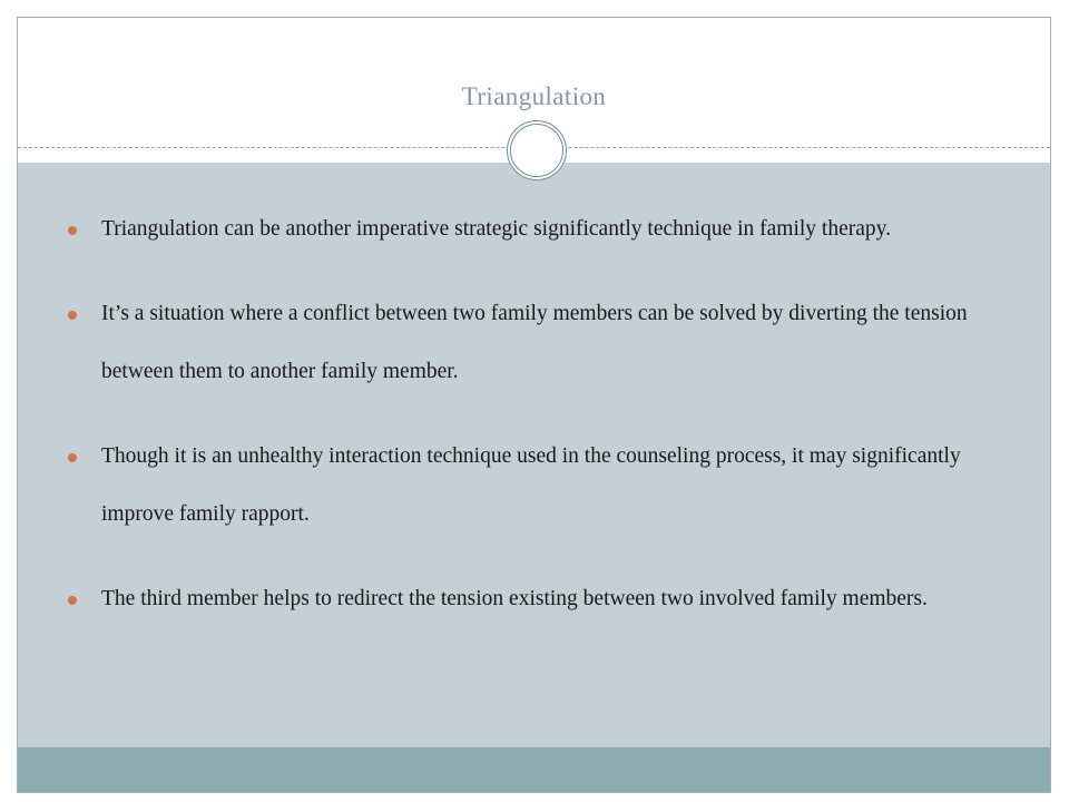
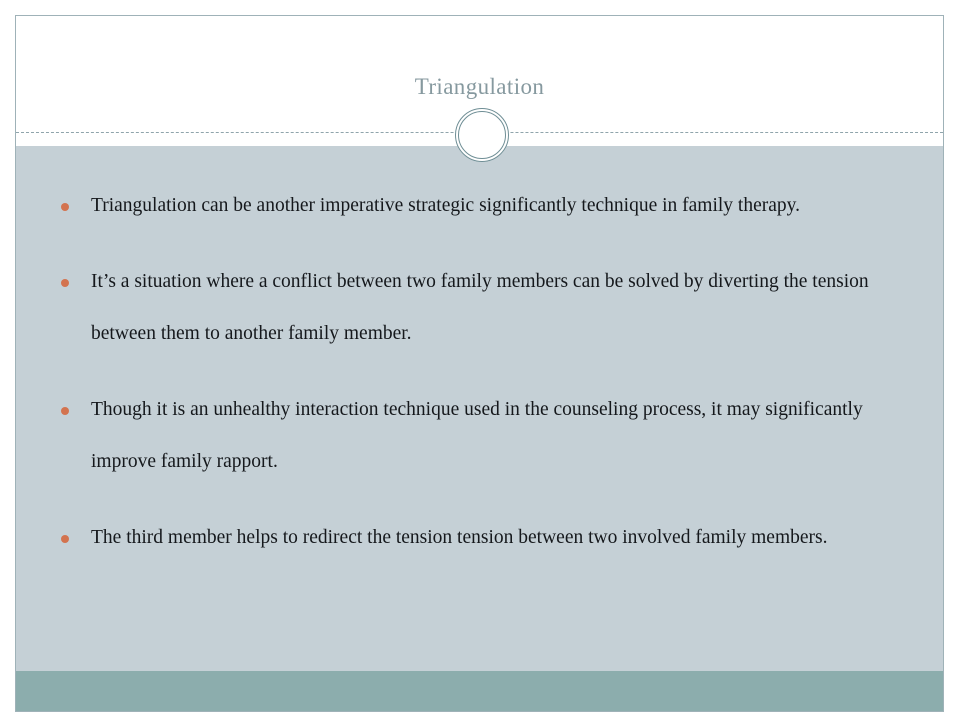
  Triangulation
  Triangulation can be another imperative strategic significantly technique in family therapy.
  It’s a situation where a conflict between two family members can be solved by diverting the tension between them to another family member.
  Though it is an unhealthy interaction technique used in the counseling process, it may significantly improve family rapport.
- The third member helps to redirect the tension existing between two involved family members.
+ The third member helps to redirect the tension tension between two involved family members.
